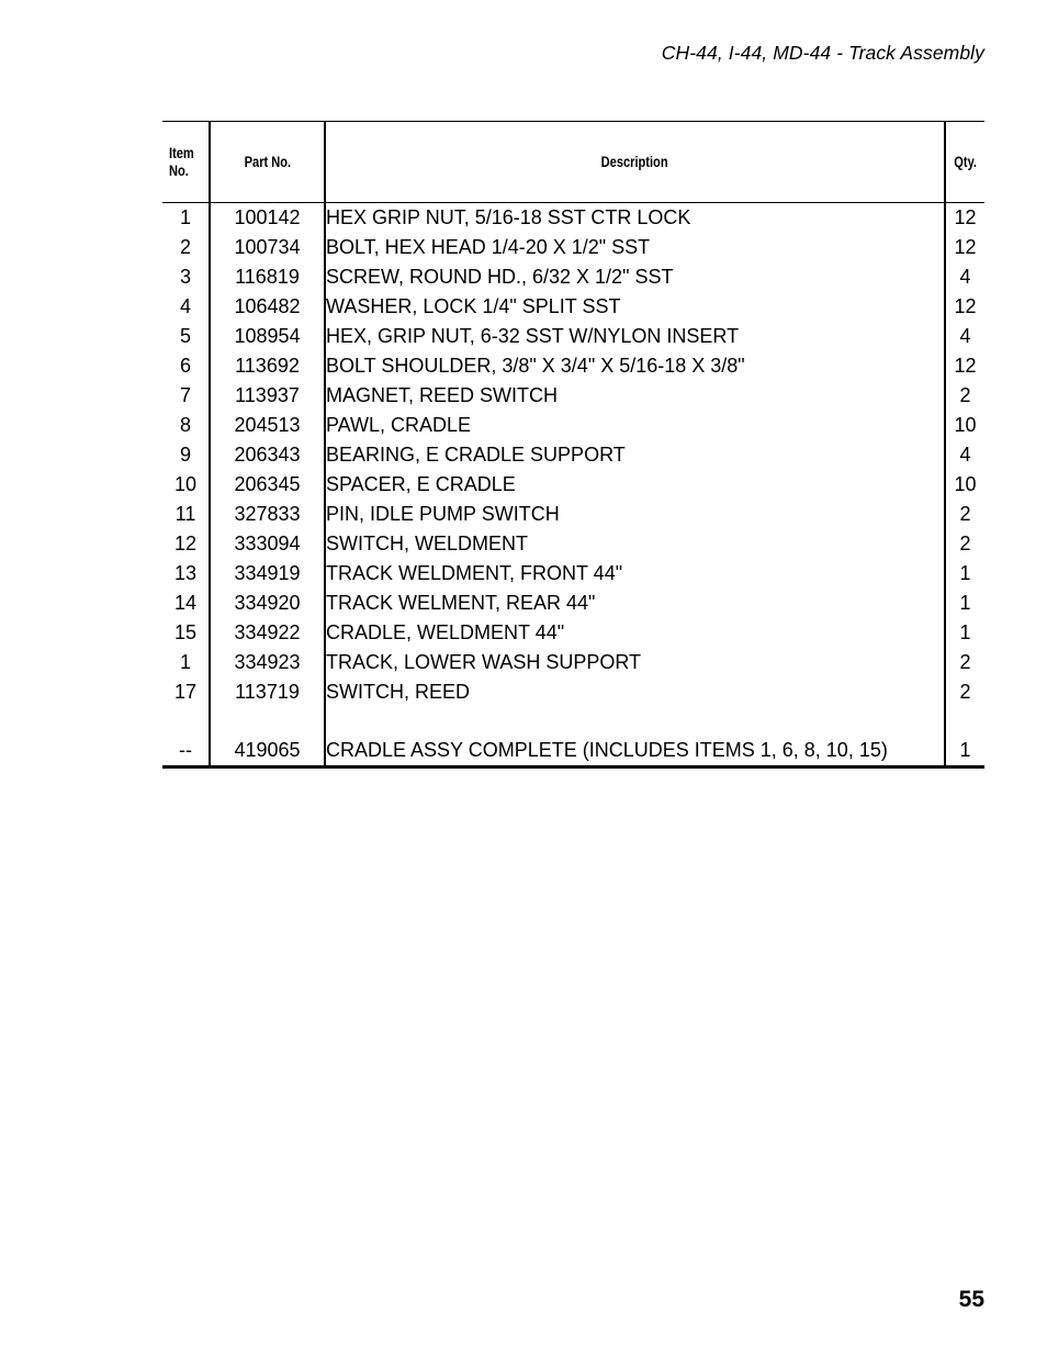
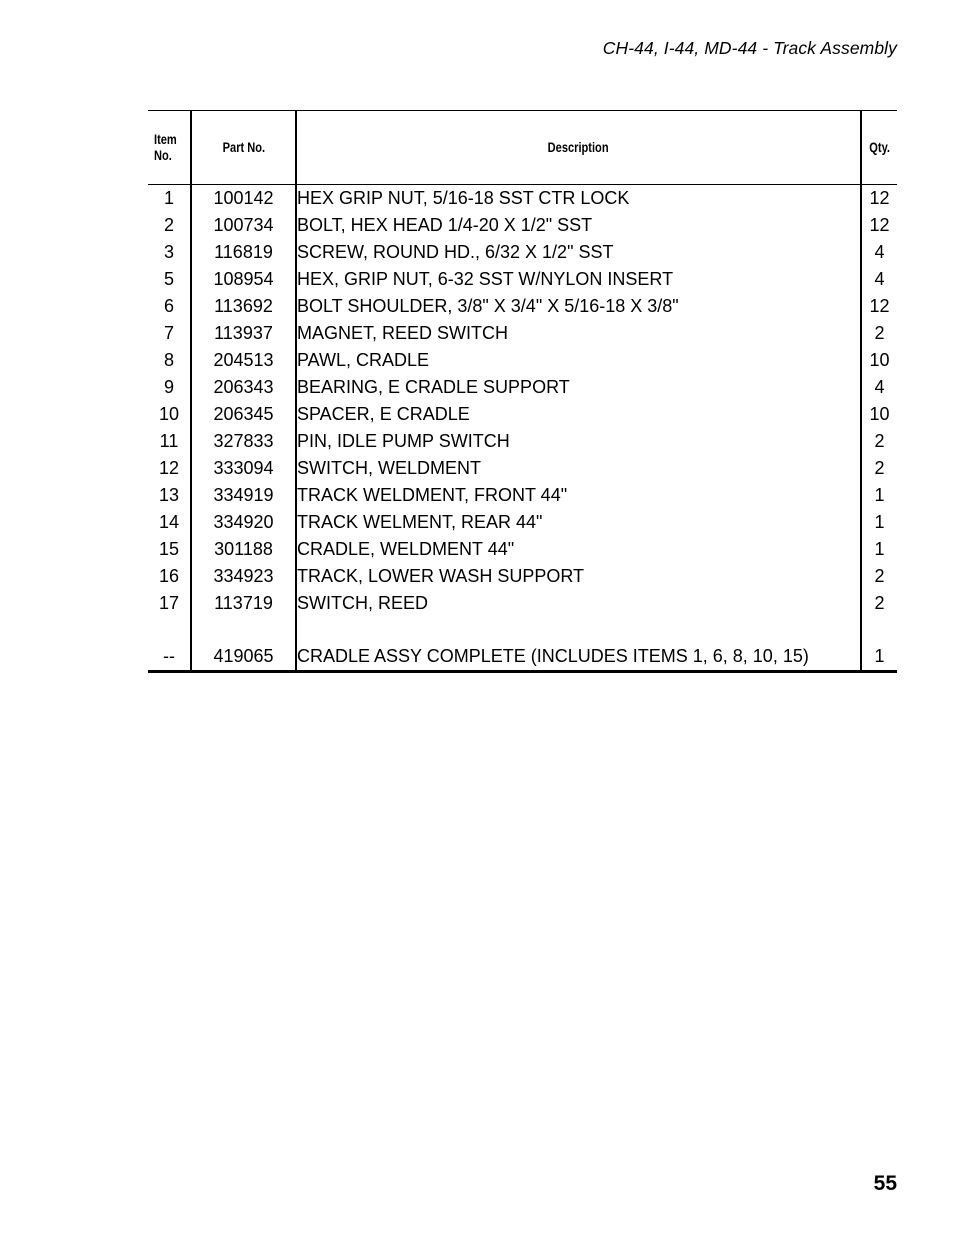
  CH-44, I-44, MD-44 - Track Assembly
  Item No.	Part No.	Description	Qty.
  1	100142	HEX GRIP NUT, 5/16-18 SST CTR LOCK	12
  2	100734	BOLT, HEX HEAD 1/4-20 X 1/2" SST	12
  3	116819	SCREW, ROUND HD., 6/32 X 1/2" SST	4
- 4	106482	WASHER, LOCK 1/4" SPLIT SST	12
  5	108954	HEX, GRIP NUT, 6-32 SST W/NYLON INSERT	4
  6	113692	BOLT SHOULDER, 3/8" X 3/4" X 5/16-18 X 3/8"	12
  7	113937	MAGNET, REED SWITCH	2
  8	204513	PAWL, CRADLE	10
  9	206343	BEARING, E CRADLE SUPPORT	4
  10	206345	SPACER, E CRADLE	10
  11	327833	PIN, IDLE PUMP SWITCH	2
  12	333094	SWITCH, WELDMENT	2
  13	334919	TRACK WELDMENT, FRONT 44"	1
  14	334920	TRACK WELMENT, REAR 44"	1
- 15	334922	CRADLE, WELDMENT 44"	1
+ 15	301188	CRADLE, WELDMENT 44"	1
- 1	334923	TRACK, LOWER WASH SUPPORT	2
+ 16	334923	TRACK, LOWER WASH SUPPORT	2
  17	113719	SWITCH, REED	2
  --	419065	CRADLE ASSY COMPLETE (INCLUDES ITEMS 1, 6, 8, 10, 15)	1
  55
